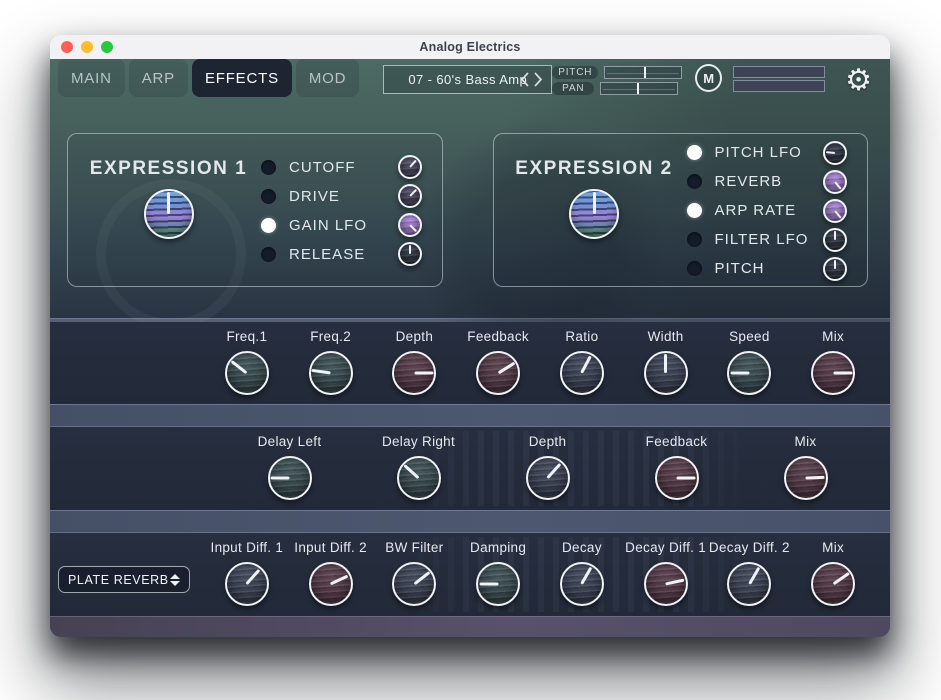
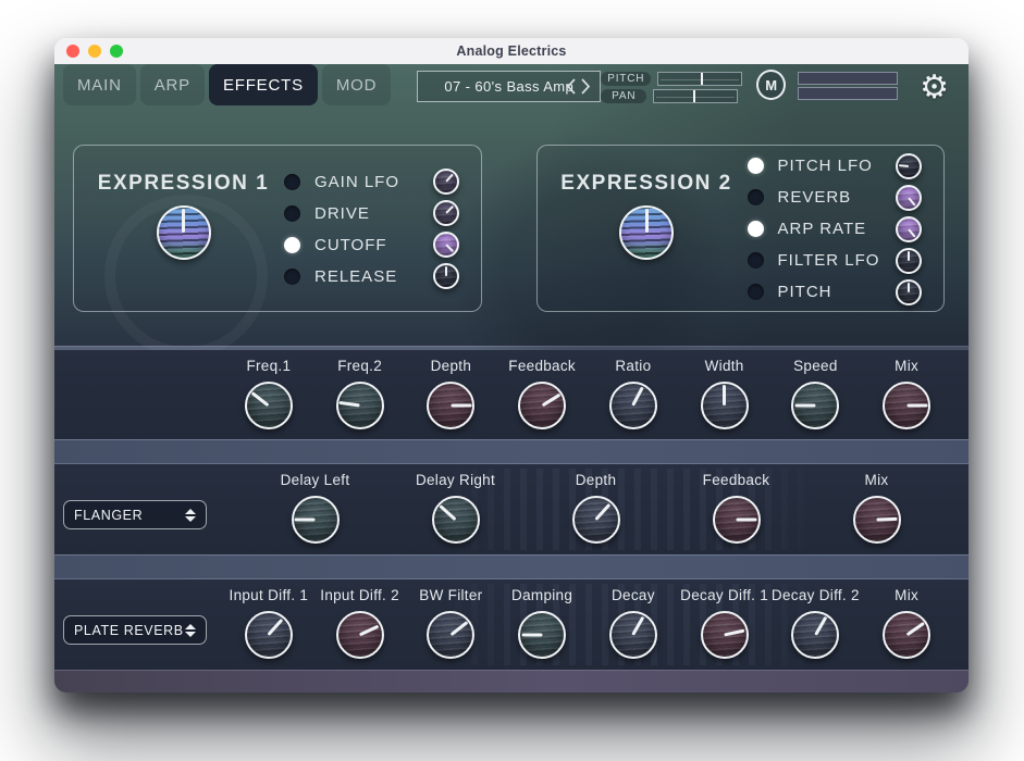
  Analog Electrics
  MAIN
  ARP
  EFFECTS
  MOD
  07 - 60's Bass Am
  PITCH
  PAN
  M
  ⚙
  EXPRESSION 1
- CUTOFF
+ GAIN LFO
  DRIVE
- GAIN LFO
+ CUTOFF
  RELEASE
  EXPRESSION 2
  PITCH LFO
  REVERB
  ARP RATE
  FILTER LFO
  PITCH
  Freq.1
  Freq.2
  Depth
  Feedback
  Ratio
  Width
  Speed
  Mix
+ FLANGER
  Delay Left
  Delay Right
  Depth
  Feedback
  Mix
  PLATE REVERB
  Input Diff. 1
  Input Diff. 2
  BW Filter
  Damping
  Decay
  Decay Diff. 1
  Decay Diff. 2
  Mix
